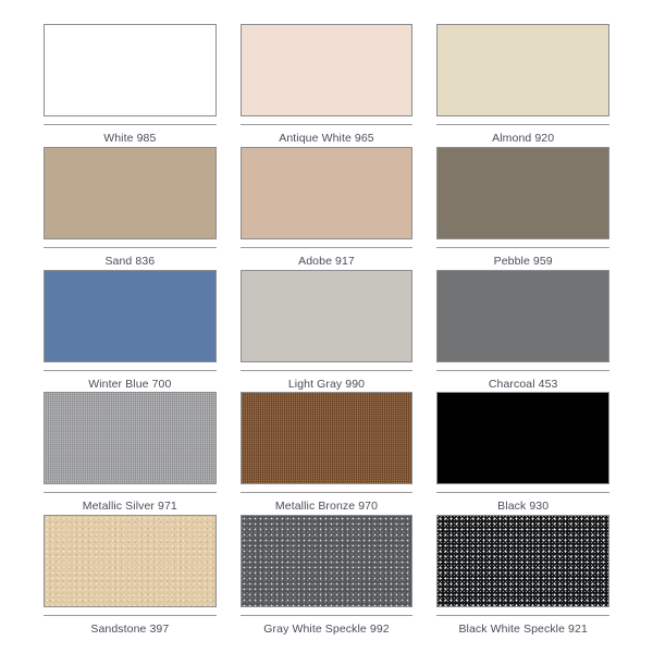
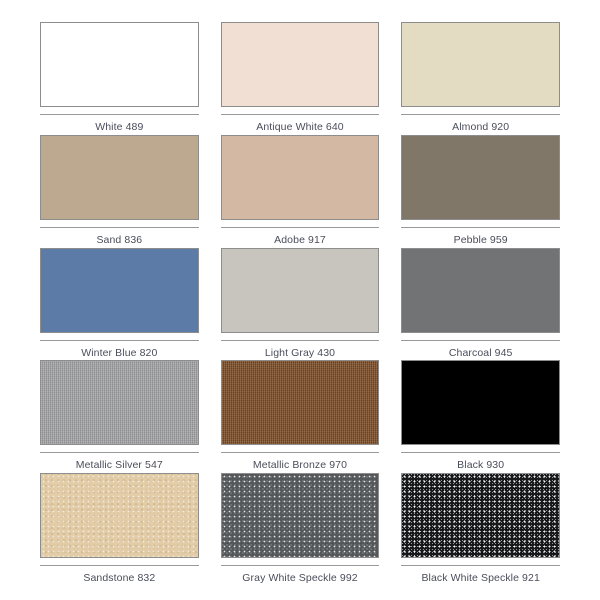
- White 985
+ White 489
- Antique White 965
+ Antique White 640
  Almond 920
  Sand 836
  Adobe 917
  Pebble 959
- Winter Blue 700
+ Winter Blue 820
- Light Gray 990
+ Light Gray 430
- Charcoal 453
+ Charcoal 945
- Metallic Silver 971
+ Metallic Silver 547
  Metallic Bronze 970
  Black 930
- Sandstone 397
+ Sandstone 832
  Gray White Speckle 992
  Black White Speckle 921
